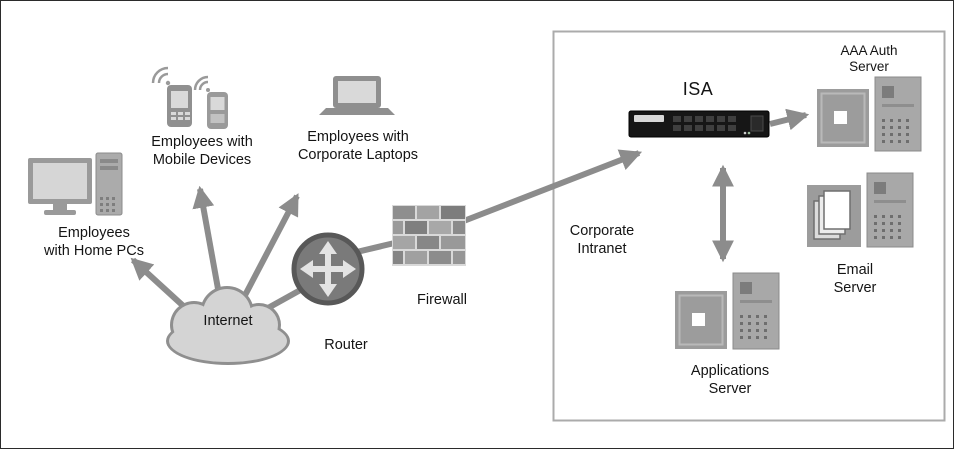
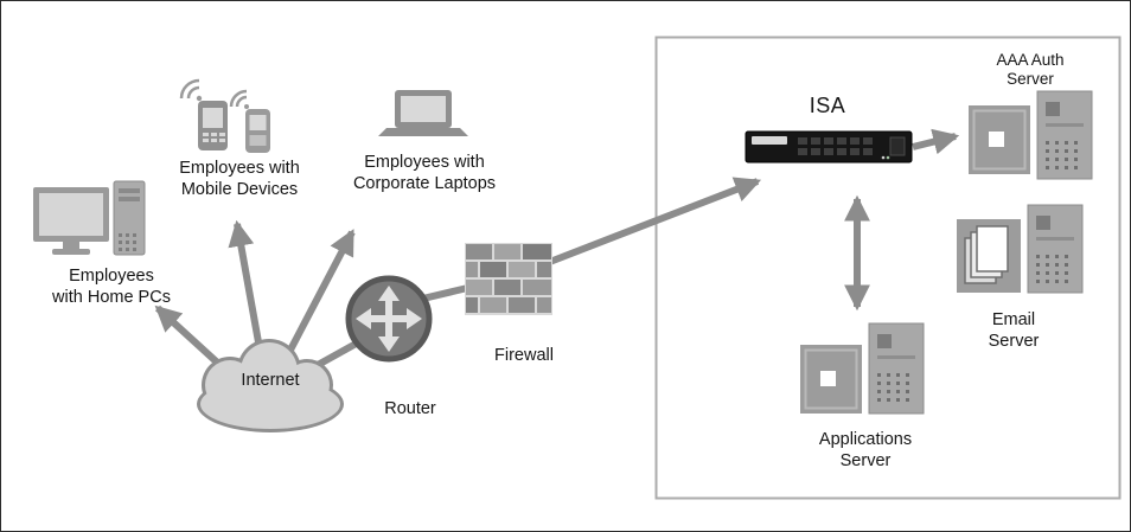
  Employees
  with Home PCs
  Employees with
  Mobile Devices
  Employees with
  Corporate Laptops
  Internet
  Router
  Firewall
- Corporate
- Intranet
  ISA
  AAA Auth Server
  Email
  Server
  Applications
  Server
